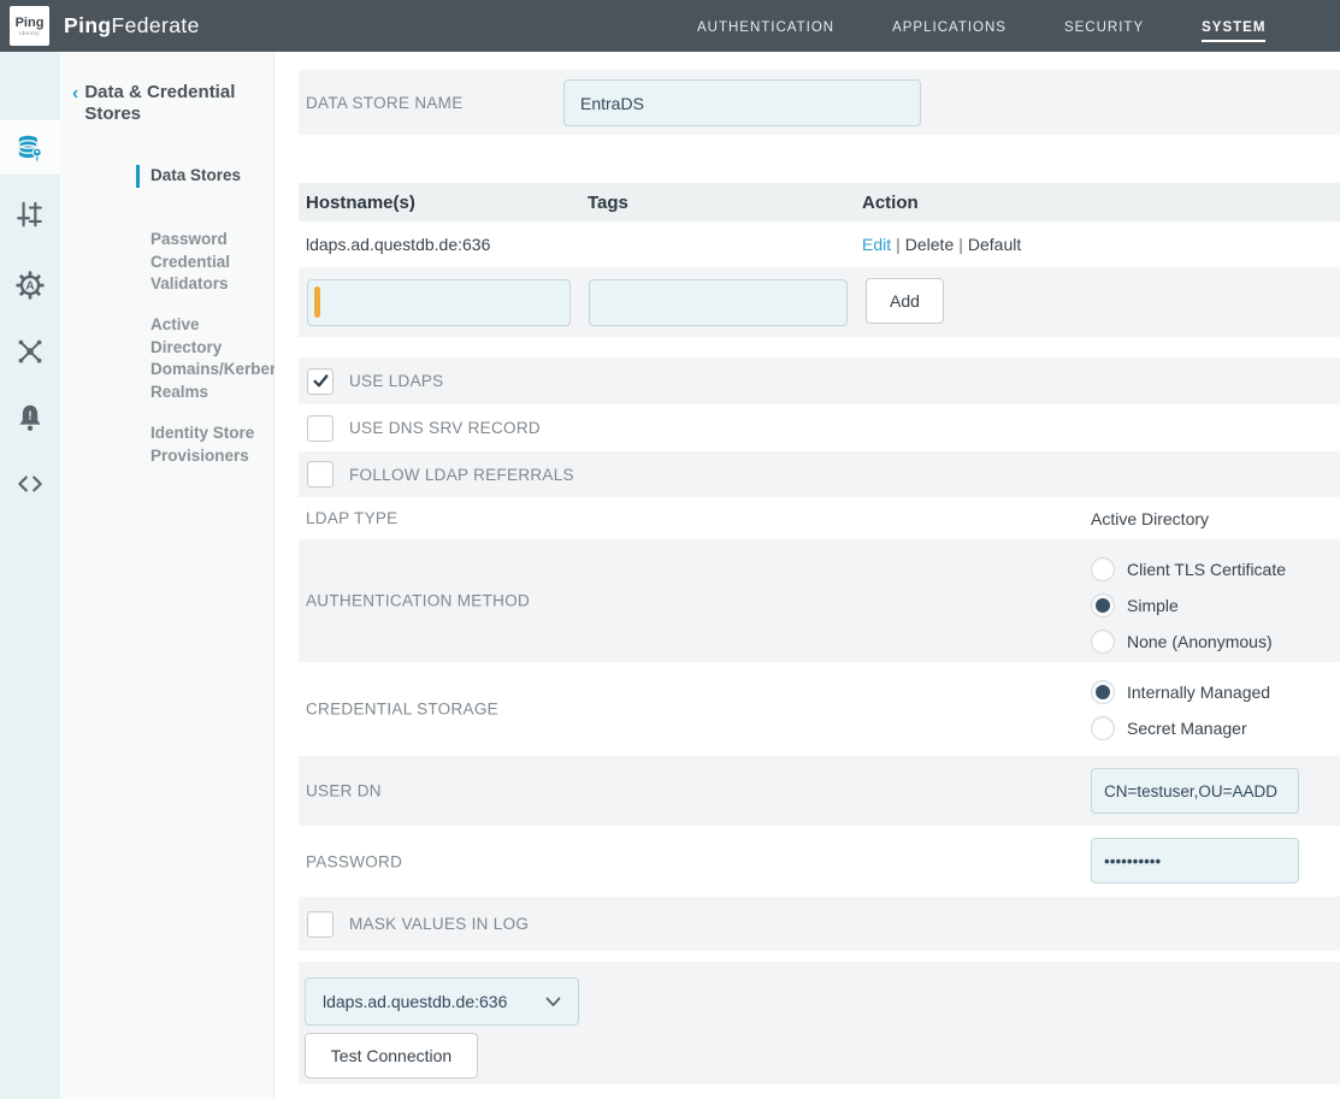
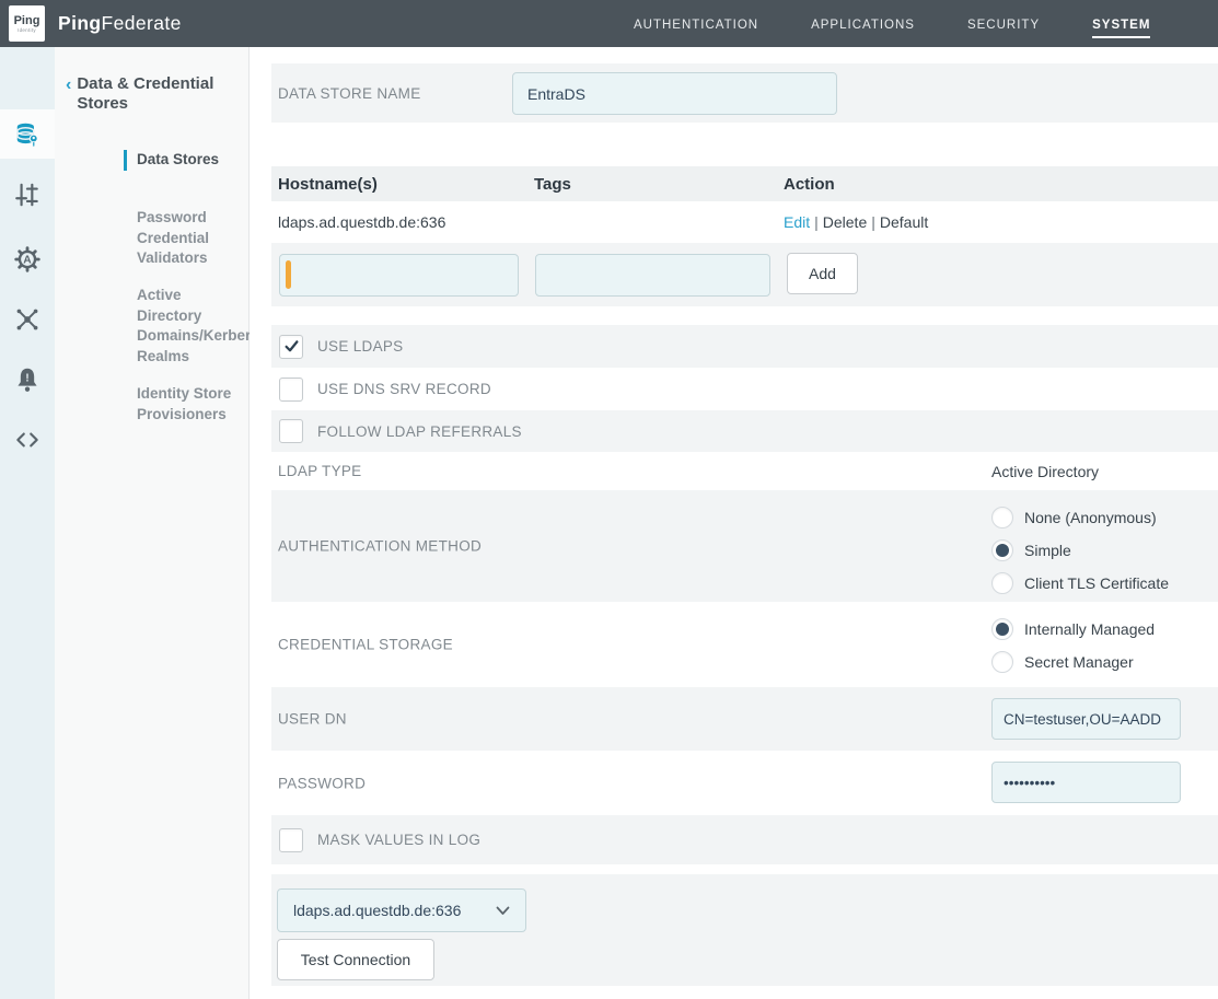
  Ping
  Ping
  Federate
  AUTHENTICATION
  APPLICATIONS
  SECURITY
  SYSTEM
  A
  !
  ‹
  Data & Credential Stores
  Data Stores
  Password Credential Validators
  Active Directory Domains/Kerber Realms
  Identity Store Provisioners
  DATA STORE NAME
  EntraDS
  Hostname(s)
  Tags
  Action
  ldaps.ad.questdb.de:636
  Edit | Delete | Default
  Add
  USE LDAPS
  USE DNS SRV RECORD
  FOLLOW LDAP REFERRALS
  LDAP TYPE
  Active Directory
  AUTHENTICATION METHOD
- Client TLS Certificate
+ None (Anonymous)
  Simple
- None (Anonymous)
+ Client TLS Certificate
  CREDENTIAL STORAGE
  Internally Managed
  Secret Manager
  USER DN
  CN=testuser,OU=AADD
  PASSWORD
  ••••••••••
  MASK VALUES IN LOG
  ldaps.ad.questdb.de:636
  Test Connection
